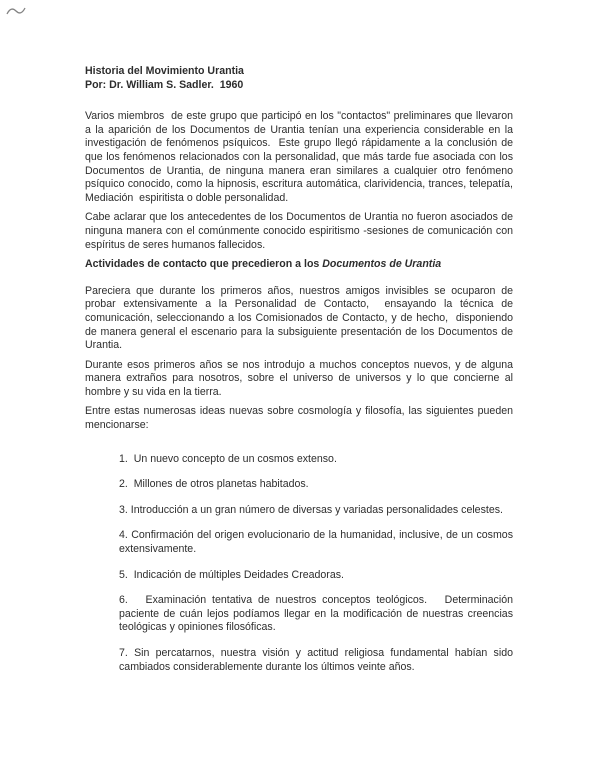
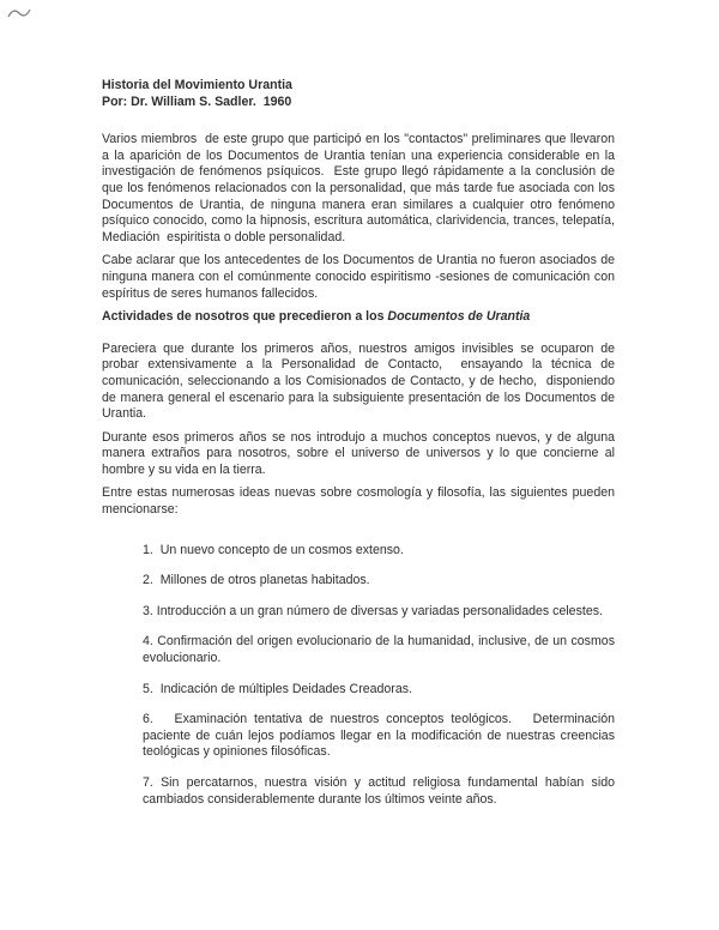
  Historia del Movimiento Urantia
  Por: Dr. William S. Sadler. 1960
  Varios miembros de este grupo que participó en los "contactos" preliminares que llevaron a la aparición de los Documentos de Urantia tenían una experiencia considerable en la investigación de fenómenos psíquicos. Este grupo llegó rápidamente a la conclusión de que los fenómenos relacionados con la personalidad, que más tarde fue asociada con los Documentos de Urantia, de ninguna manera eran similares a cualquier otro fenómeno psíquico conocido, como la hipnosis, escritura automática, clarividencia, trances, telepatía, Mediación espiritista o doble personalidad.
  Cabe aclarar que los antecedentes de los Documentos de Urantia no fueron asociados de ninguna manera con el comúnmente conocido espiritismo -sesiones de comunicación con espíritus de seres humanos fallecidos.
- Actividades de contacto que precedieron a los Documentos de Urantia
+ Actividades de nosotros que precedieron a los Documentos de Urantia
  Pareciera que durante los primeros años, nuestros amigos invisibles se ocuparon de probar extensivamente a la Personalidad de Contacto, ensayando la técnica de comunicación, seleccionando a los Comisionados de Contacto, y de hecho, disponiendo de manera general el escenario para la subsiguiente presentación de los Documentos de Urantia.
  Durante esos primeros años se nos introdujo a muchos conceptos nuevos, y de alguna manera extraños para nosotros, sobre el universo de universos y lo que concierne al hombre y su vida en la tierra.
  Entre estas numerosas ideas nuevas sobre cosmología y filosofía, las siguientes pueden mencionarse:
  1. Un nuevo concepto de un cosmos extenso.
  2. Millones de otros planetas habitados.
  3. Introducción a un gran número de diversas y variadas personalidades celestes.
- 4. Confirmación del origen evolucionario de la humanidad, inclusive, de un cosmos extensivamente.
+ 4. Confirmación del origen evolucionario de la humanidad, inclusive, de un cosmos evolucionario.
  5. Indicación de múltiples Deidades Creadoras.
  6. Examinación tentativa de nuestros conceptos teológicos. Determinación paciente de cuán lejos podíamos llegar en la modificación de nuestras creencias teológicas y opiniones filosóficas.
  7. Sin percatarnos, nuestra visión y actitud religiosa fundamental habían sido cambiados considerablemente durante los últimos veinte años.
